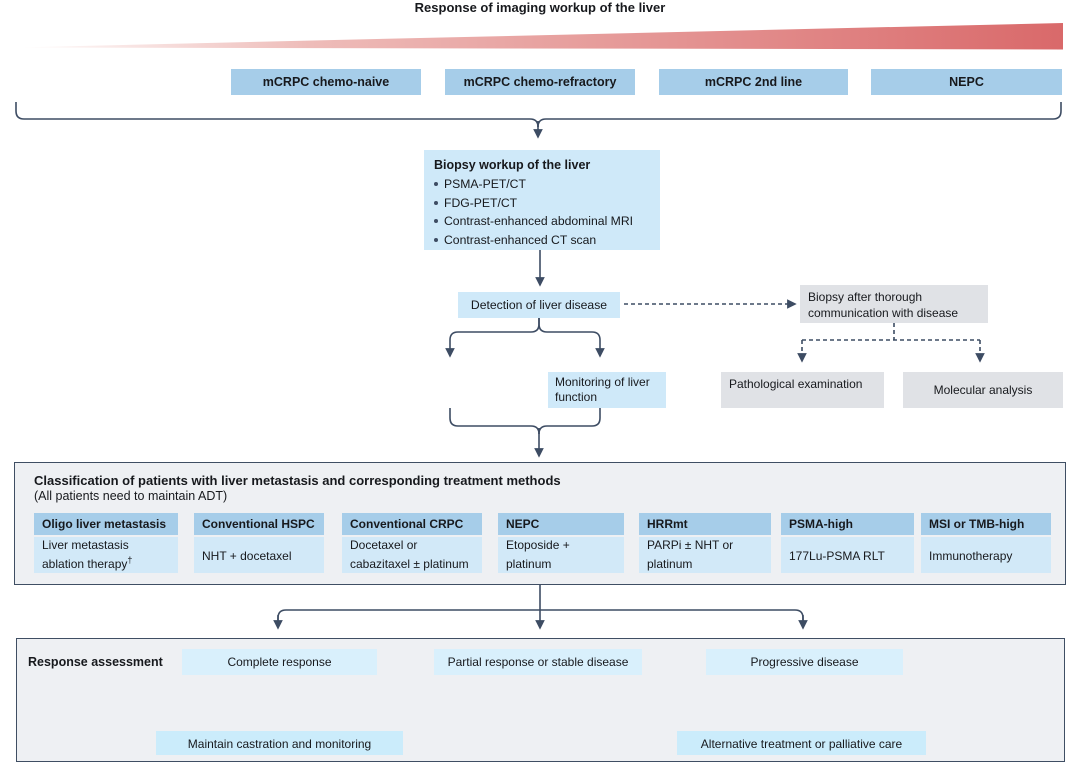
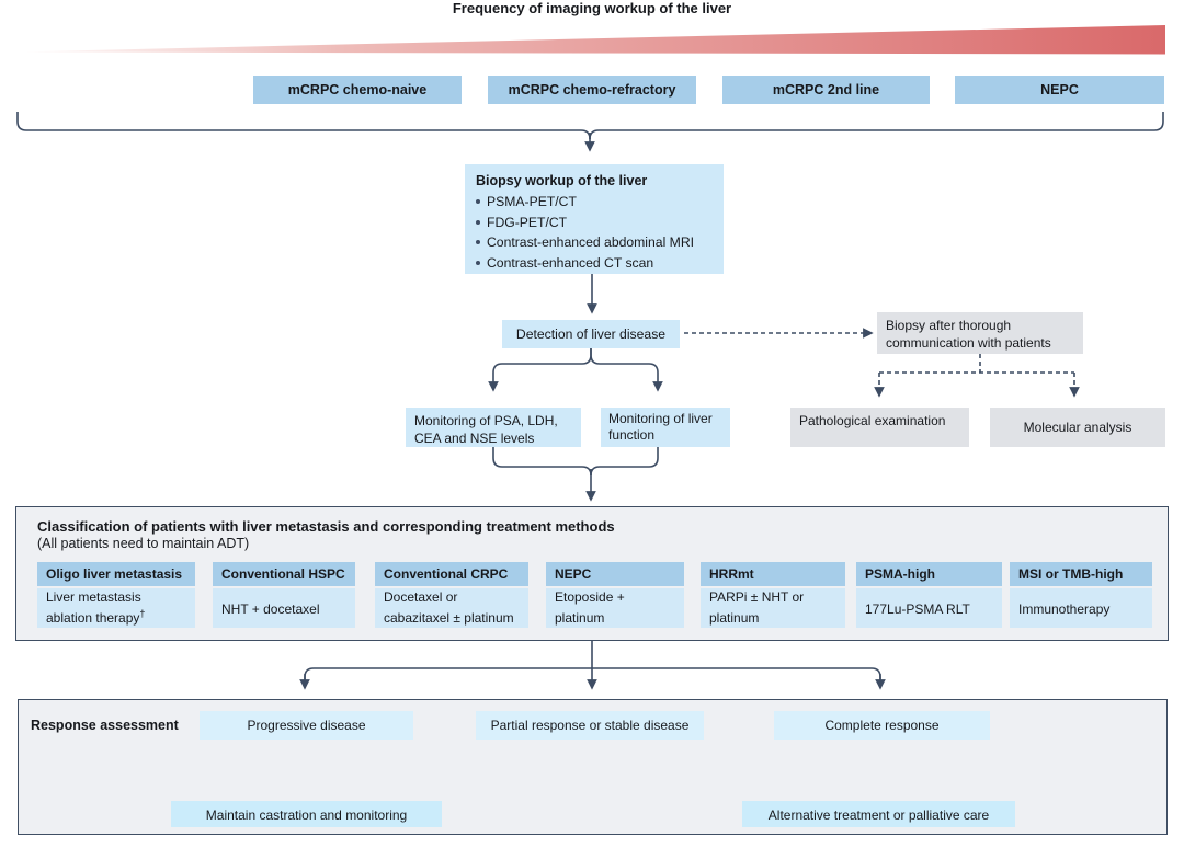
- Response of imaging workup of the liver
+ Frequency of imaging workup of the liver
  mCRPC chemo-naive
  mCRPC chemo-refractory
  mCRPC 2nd line
  NEPC
  Biopsy workup of the liver
  PSMA-PET/CT
  FDG-PET/CT
  Contrast-enhanced abdominal MRI
  Contrast-enhanced CT scan
  Detection of liver disease
- Biopsy after thorough communication with disease
+ Biopsy after thorough communication with patients
+ Monitoring of PSA, LDH, CEA and NSE levels
  Monitoring of liver function
  Pathological examination
  Molecular analysis
  Classification of patients with liver metastasis and corresponding treatment methods
  (All patients need to maintain ADT)
  Oligo liver metastasis
  Liver metastasis ablation therapy†
  Conventional HSPC
  NHT + docetaxel
  Conventional CRPC
  Docetaxel or cabazitaxel ± platinum
  NEPC
  Etoposide + platinum
  HRRmt
  PARPi ± NHT or platinum
  PSMA-high
  177Lu-PSMA RLT
  MSI or TMB-high
  Immunotherapy
  Response assessment
- Complete response
+ Progressive disease
  Partial response or stable disease
- Progressive disease
+ Complete response
  Maintain castration and monitoring
  Alternative treatment or palliative care
